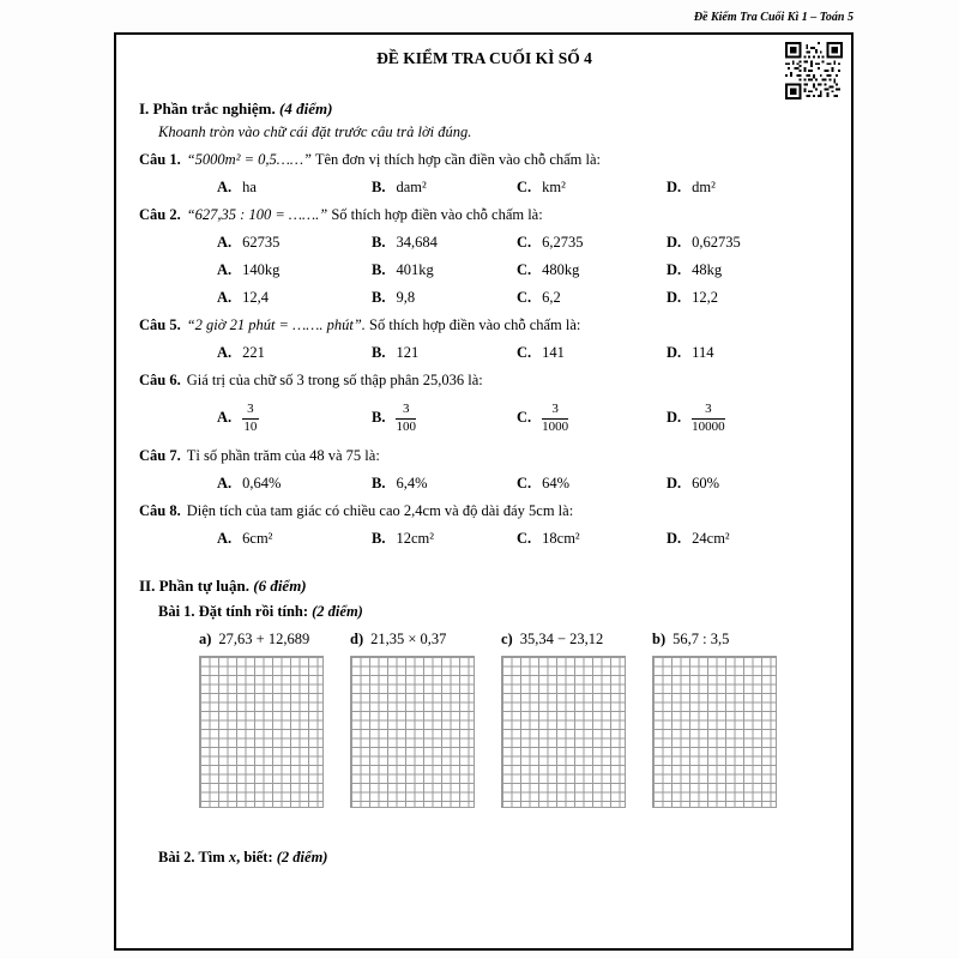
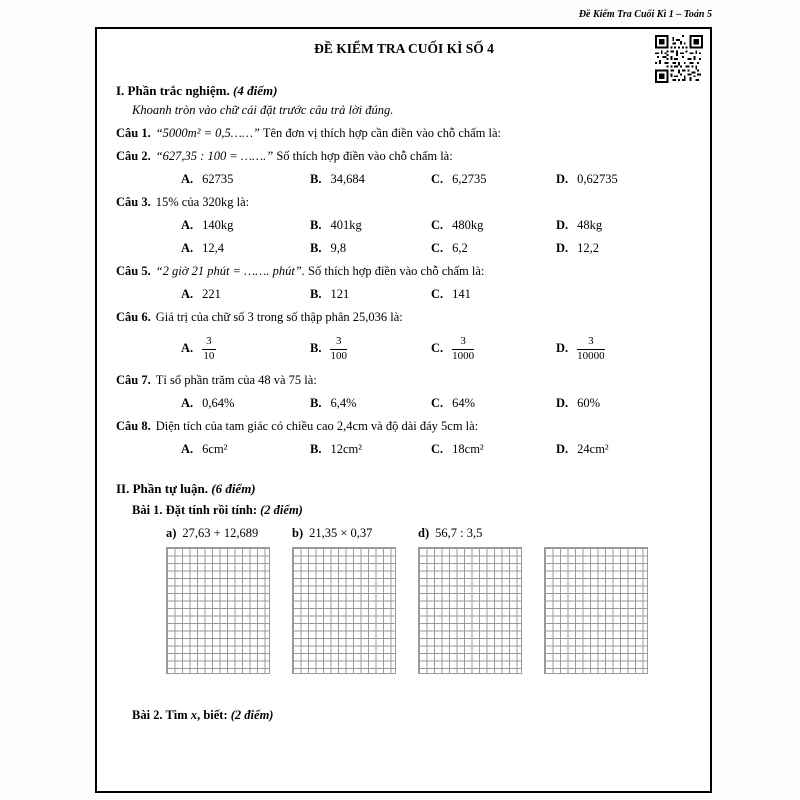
  Đề Kiểm Tra Cuối Kì 1 – Toán 5
  ĐỀ KIỂM TRA CUỐI KÌ SỐ 4
  I. Phần trắc nghiệm. (4 điểm)
  Khoanh tròn vào chữ cái đặt trước câu trả lời đúng.
  Câu 1. “5000m² = 0,5……” Tên đơn vị thích hợp cần điền vào chỗ chấm là:
- A. ha
- B. dam²
- C. km²
- D. dm²
  Câu 2. “627,35 : 100 = …….” Số thích hợp điền vào chỗ chấm là:
  A. 62735
  B. 34,684
  C. 6,2735
  D. 0,62735
+ Câu 3. 15% của 320kg là:
  A. 140kg
  B. 401kg
  C. 480kg
  D. 48kg
  A. 12,4
  B. 9,8
  C. 6,2
  D. 12,2
  Câu 5. “2 giờ 21 phút = ……. phút”. Số thích hợp điền vào chỗ chấm là:
  A. 221
  B. 121
  C. 141
- D. 114
  Câu 6. Giá trị của chữ số 3 trong số thập phân 25,036 là:
  A.
  3
  10
  B.
  3
  100
  C.
  3
  1000
  D.
  3
  10000
  Câu 7. Tỉ số phần trăm của 48 và 75 là:
  A. 0,64%
  B. 6,4%
  C. 64%
  D. 60%
  Câu 8. Diện tích của tam giác có chiều cao 2,4cm và độ dài đáy 5cm là:
  A. 6cm²
  B. 12cm²
  C. 18cm²
  D. 24cm²
  II. Phần tự luận. (6 điểm)
  Bài 1. Đặt tính rồi tính: (2 điểm)
  a) 27,63 + 12,689
- d) 21,35 × 0,37
+ b) 21,35 × 0,37
- c) 35,34 − 23,12
- b) 56,7 : 3,5
+ d) 56,7 : 3,5
  Bài 2. Tìm x, biết: (2 điểm)
